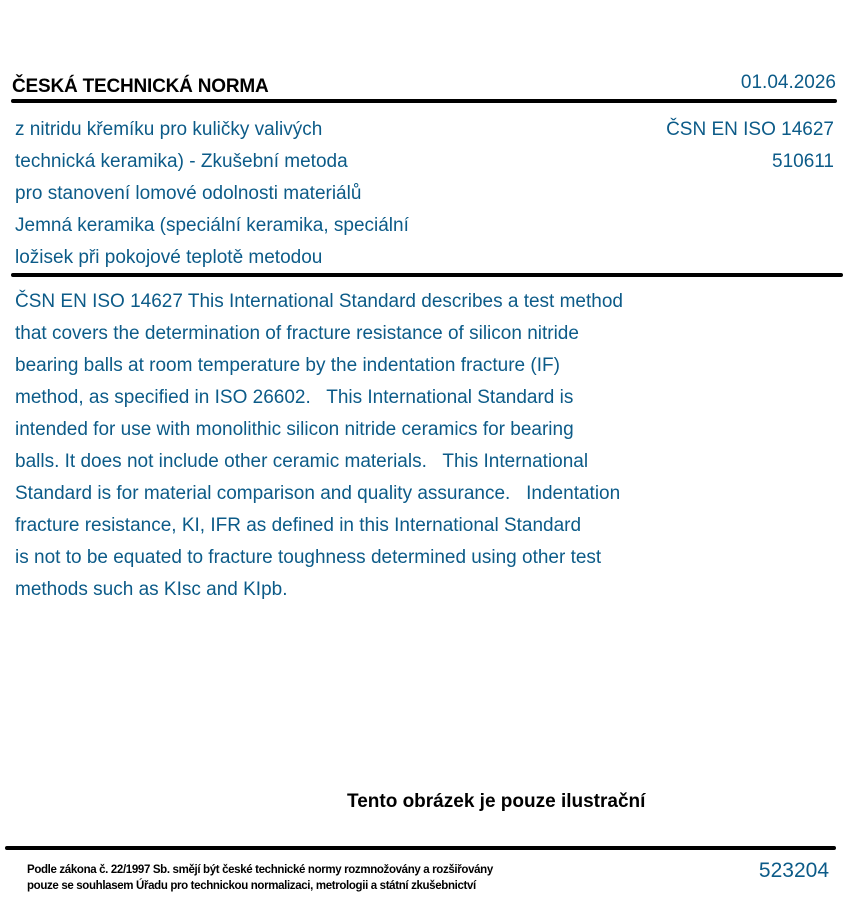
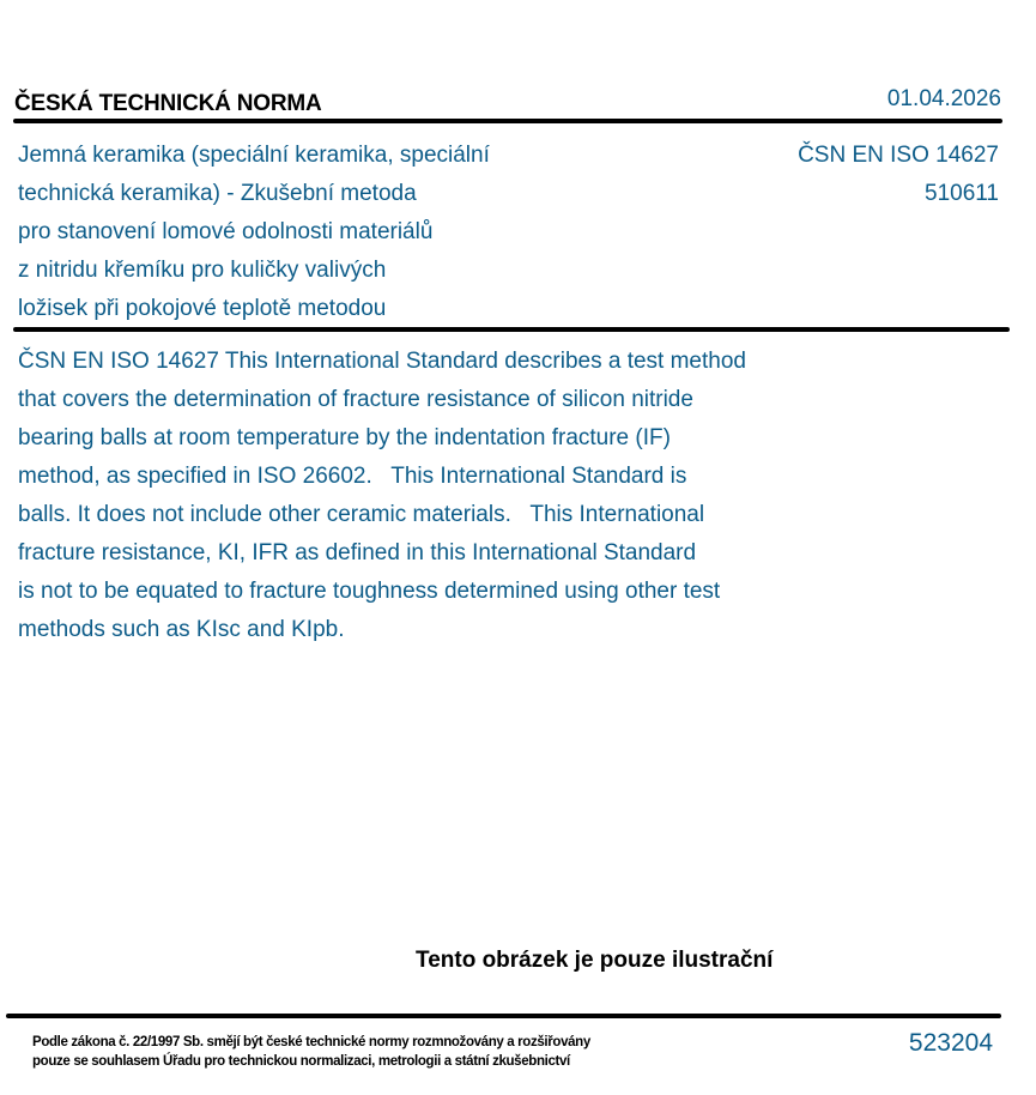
  ČESKÁ TECHNICKÁ NORMA
  01.04.2026
- z nitridu křemíku pro kuličky valivých
+ Jemná keramika (speciální keramika, speciální
  technická keramika) - Zkušební metoda
  pro stanovení lomové odolnosti materiálů
- Jemná keramika (speciální keramika, speciální
+ z nitridu křemíku pro kuličky valivých
  ložisek při pokojové teplotě metodou
  ČSN EN ISO 14627
  510611
  ČSN EN ISO 14627 This International Standard describes a test method
  that covers the determination of fracture resistance of silicon nitride
  bearing balls at room temperature by the indentation fracture (IF)
  method, as specified in ISO 26602. This International Standard is
- intended for use with monolithic silicon nitride ceramics for bearing
  balls. It does not include other ceramic materials. This International
- Standard is for material comparison and quality assurance. Indentation
  fracture resistance, KI, IFR as defined in this International Standard
  is not to be equated to fracture toughness determined using other test
  methods such as KIsc and KIpb.
  Tento obrázek je pouze ilustrační
  Podle zákona č. 22/1997 Sb. smějí být české technické normy rozmnožovány a rozšiřovány
  pouze se souhlasem Úřadu pro technickou normalizaci, metrologii a státní zkušebnictví
  523204
